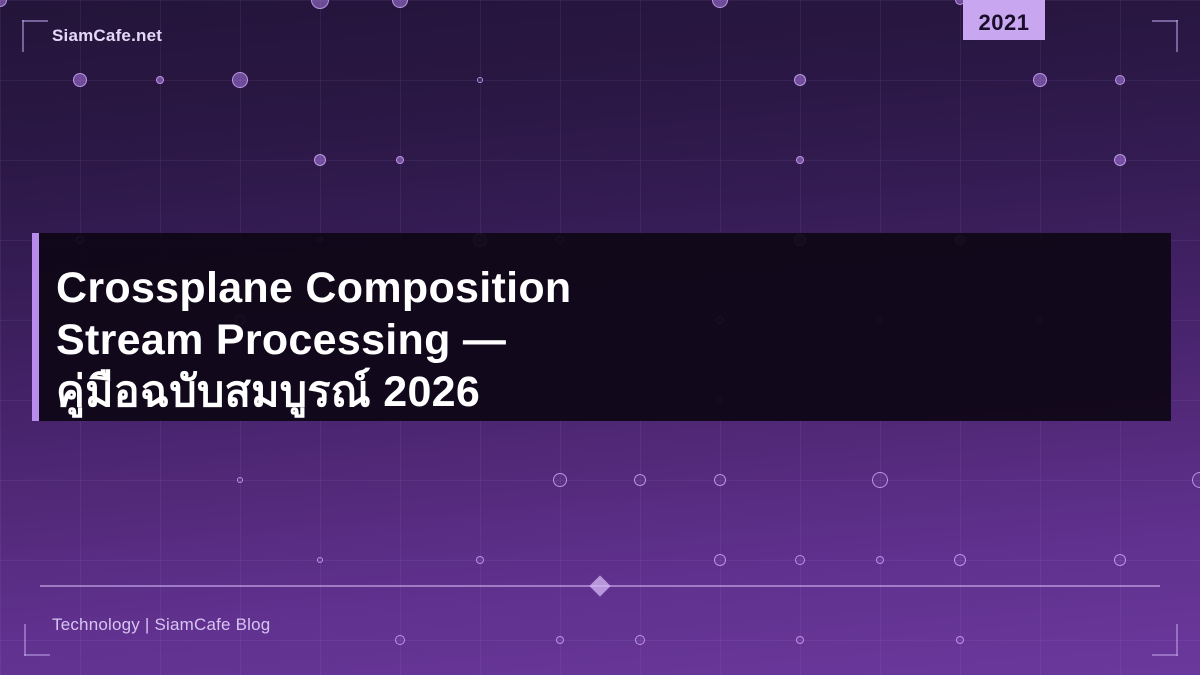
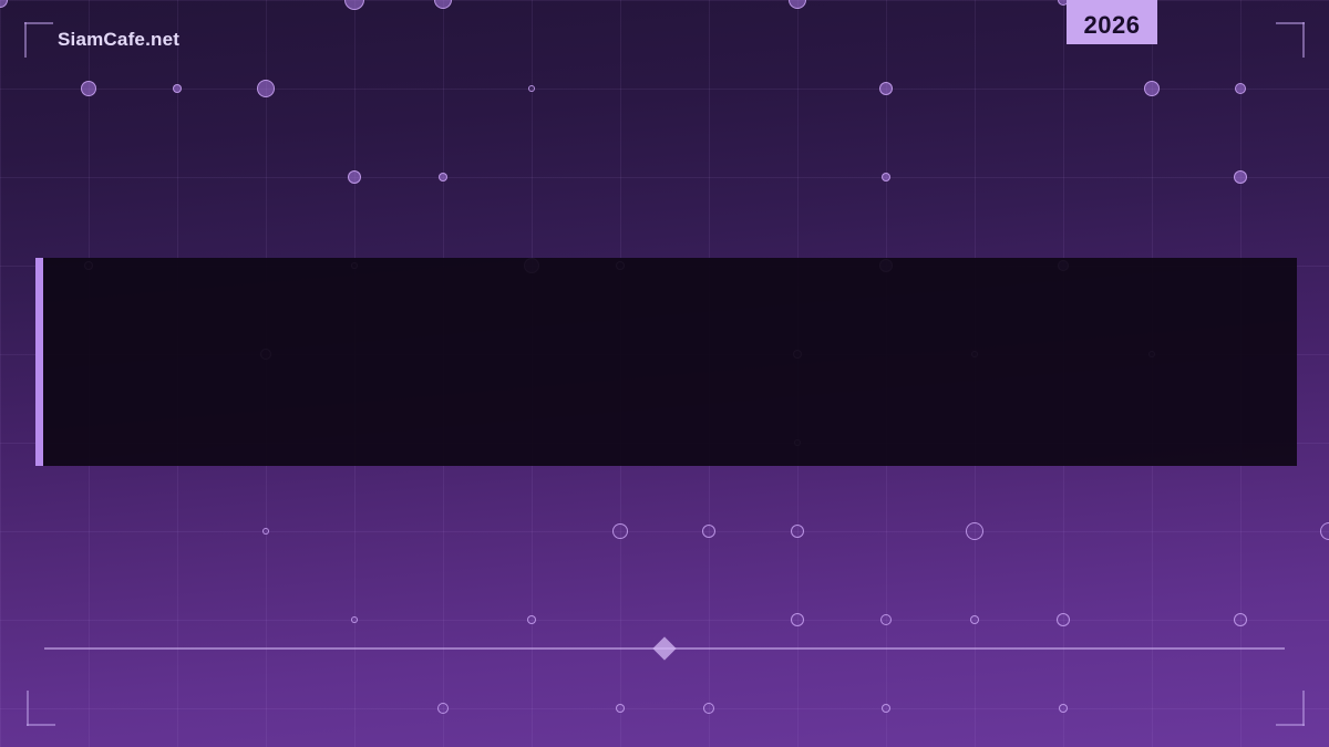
  SiamCafe.net
- 2021
+ 2026
- Crossplane Composition
- Stream Processing —
- คู่มือฉบับสมบูรณ์ 2026
- Technology | SiamCafe Blog
